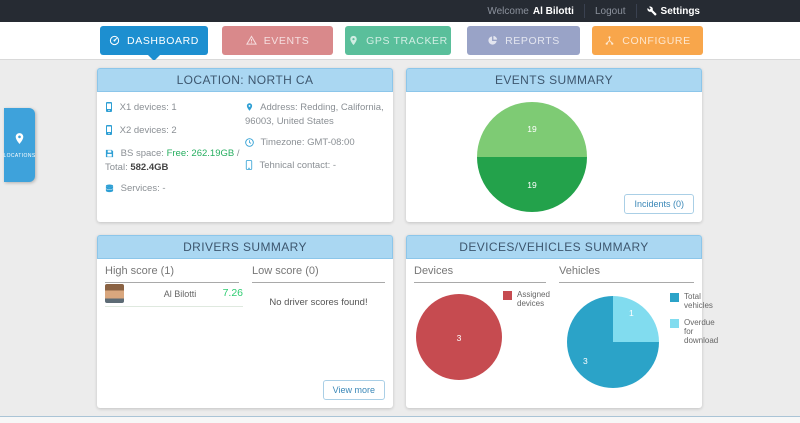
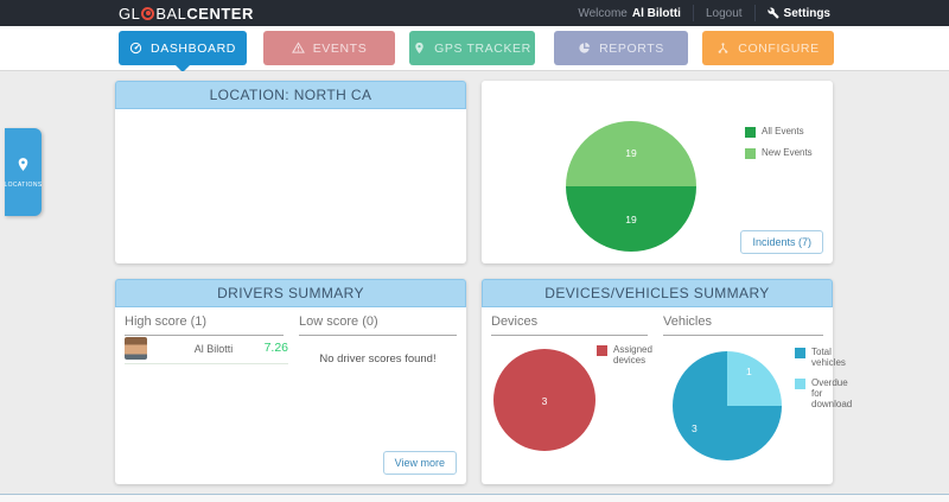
+ GL
+ BAL
+ CENTER
  Welcome Al Bilotti
  Logout
  Settings
  DASHBOARD
  EVENTS
  GPS TRACKER
  REPORTS
  CONFIGURE
  LOCATION: NORTH CA
- X1 devices: 1
- X2 devices: 2
- BS space: Free: 262.19GB / Total: 582.4GB
- Services: -
- Address: Redding, California, 96003, United States
- Timezone: GMT-08:00
- Tehnical contact: -
- EVENTS SUMMARY
  19
  19
+ All Events
+ New Events
- Incidents (0)
+ Incidents (7)
  DRIVERS SUMMARY
  High score (1)
  Low score (0)
  Al Bilotti
  7.26
  No driver scores found!
  View more
  DEVICES/VEHICLES SUMMARY
  Devices
  Vehicles
  3
  Assigned devices
  1
  3
  Total vehicles
  Overdue for download
